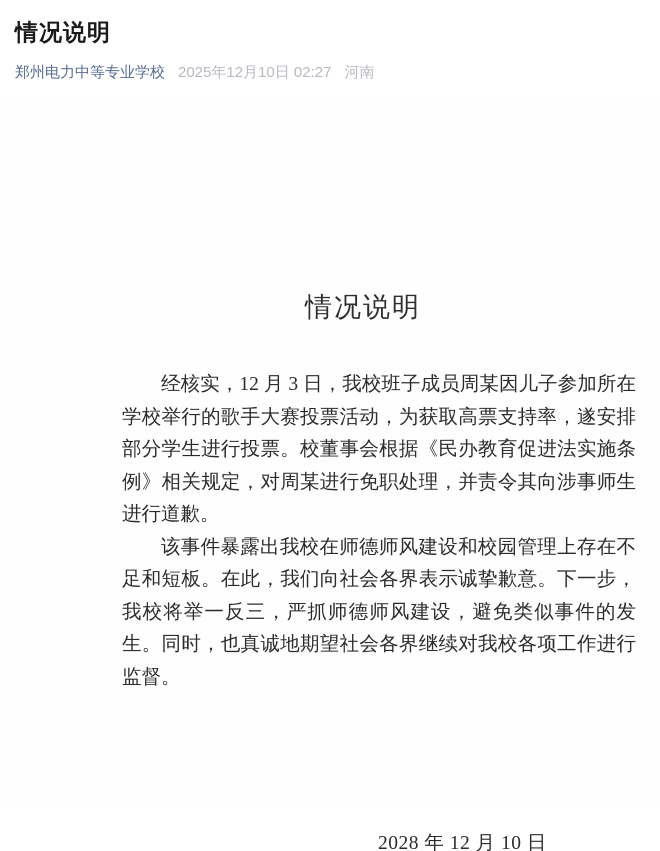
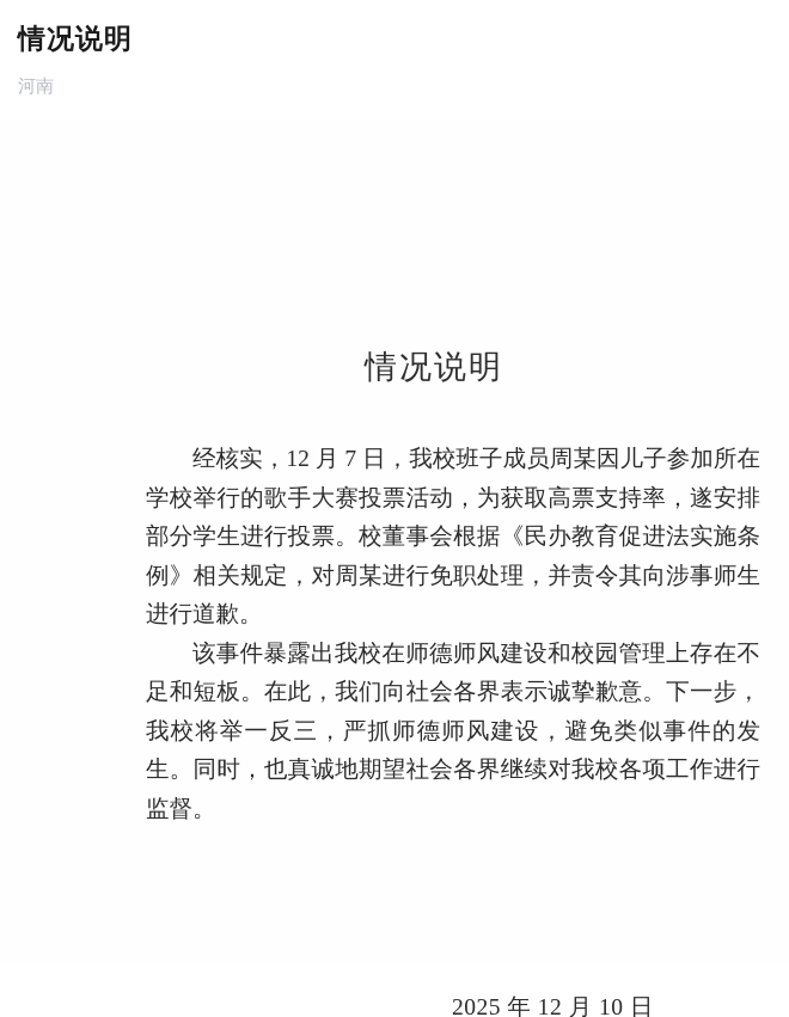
  情况说明
- 郑州电力中等专业学校
- 2025年12月10日 02:27
  河南
  情况说明
- 经核实，12 月 3 日，我校班子成员周某因儿子参加所在学校举行的歌手大赛投票活动，为获取高票支持率，遂安排部分学生进行投票。校董事会根据《民办教育促进法实施条例》相关规定，对周某进行免职处理，并责令其向涉事师生进行道歉。
+ 经核实，12 月 7 日，我校班子成员周某因儿子参加所在学校举行的歌手大赛投票活动，为获取高票支持率，遂安排部分学生进行投票。校董事会根据《民办教育促进法实施条例》相关规定，对周某进行免职处理，并责令其向涉事师生进行道歉。
  该事件暴露出我校在师德师风建设和校园管理上存在不足和短板。在此，我们向社会各界表示诚挚歉意。下一步，我校将举一反三，严抓师德师风建设，避免类似事件的发生。同时，也真诚地期望社会各界继续对我校各项工作进行监督。
- 2028 年 12 月 10 日
+ 2025 年 12 月 10 日
